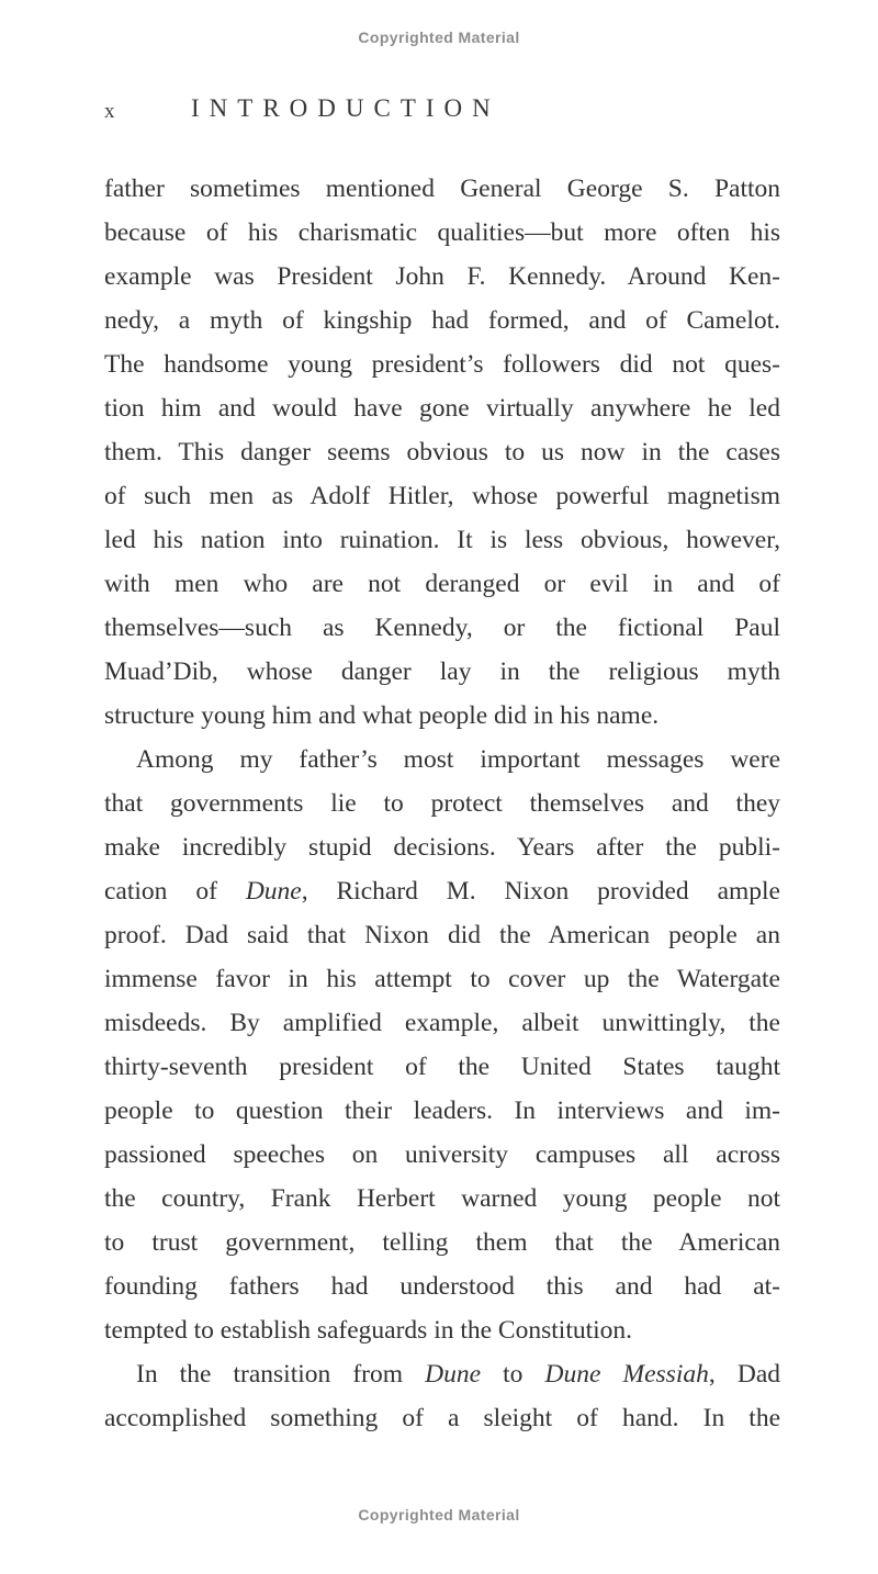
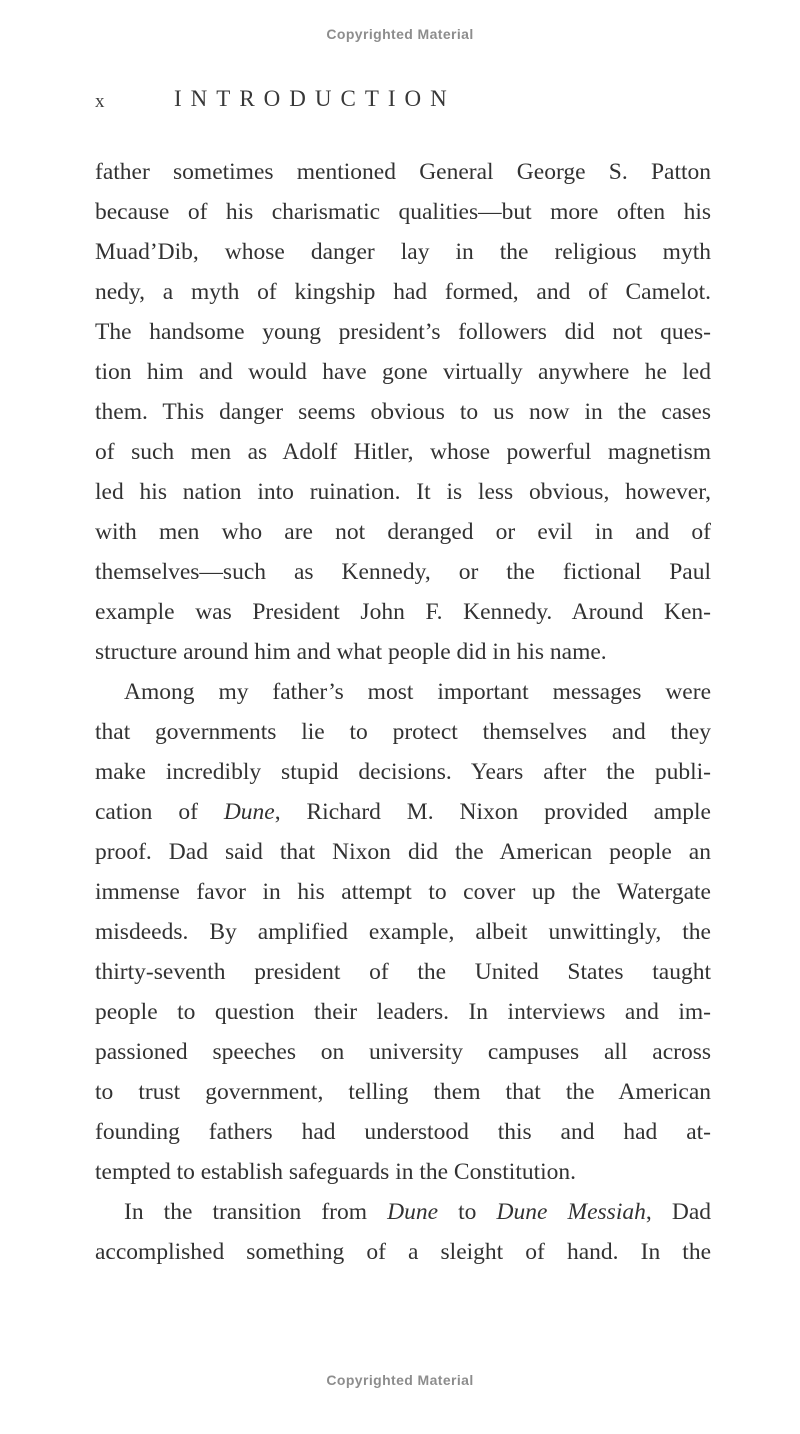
  Copyrighted Material
  x
  INTRODUCTION
  father sometimes mentioned General George S. Patton
  because of his charismatic qualities—but more often his
- example was President John F. Kennedy. Around Ken-
+ Muad’Dib, whose danger lay in the religious myth
  nedy, a myth of kingship had formed, and of Camelot.
  The handsome young president’s followers did not ques-
  tion him and would have gone virtually anywhere he led
  them. This danger seems obvious to us now in the cases
  of such men as Adolf Hitler, whose powerful magnetism
  led his nation into ruination. It is less obvious, however,
  with men who are not deranged or evil in and of
  themselves—such as Kennedy, or the fictional Paul
- Muad’Dib, whose danger lay in the religious myth
+ example was President John F. Kennedy. Around Ken-
- structure young him and what people did in his name.
+ structure around him and what people did in his name.
  Among my father’s most important messages were
  that governments lie to protect themselves and they
  make incredibly stupid decisions. Years after the publi-
  cation of Dune, Richard M. Nixon provided ample
  proof. Dad said that Nixon did the American people an
  immense favor in his attempt to cover up the Watergate
  misdeeds. By amplified example, albeit unwittingly, the
  thirty-seventh president of the United States taught
  people to question their leaders. In interviews and im-
  passioned speeches on university campuses all across
- the country, Frank Herbert warned young people not
  to trust government, telling them that the American
  founding fathers had understood this and had at-
  tempted to establish safeguards in the Constitution.
  In the transition from Dune to Dune Messiah, Dad
  accomplished something of a sleight of hand. In the
  Copyrighted Material
